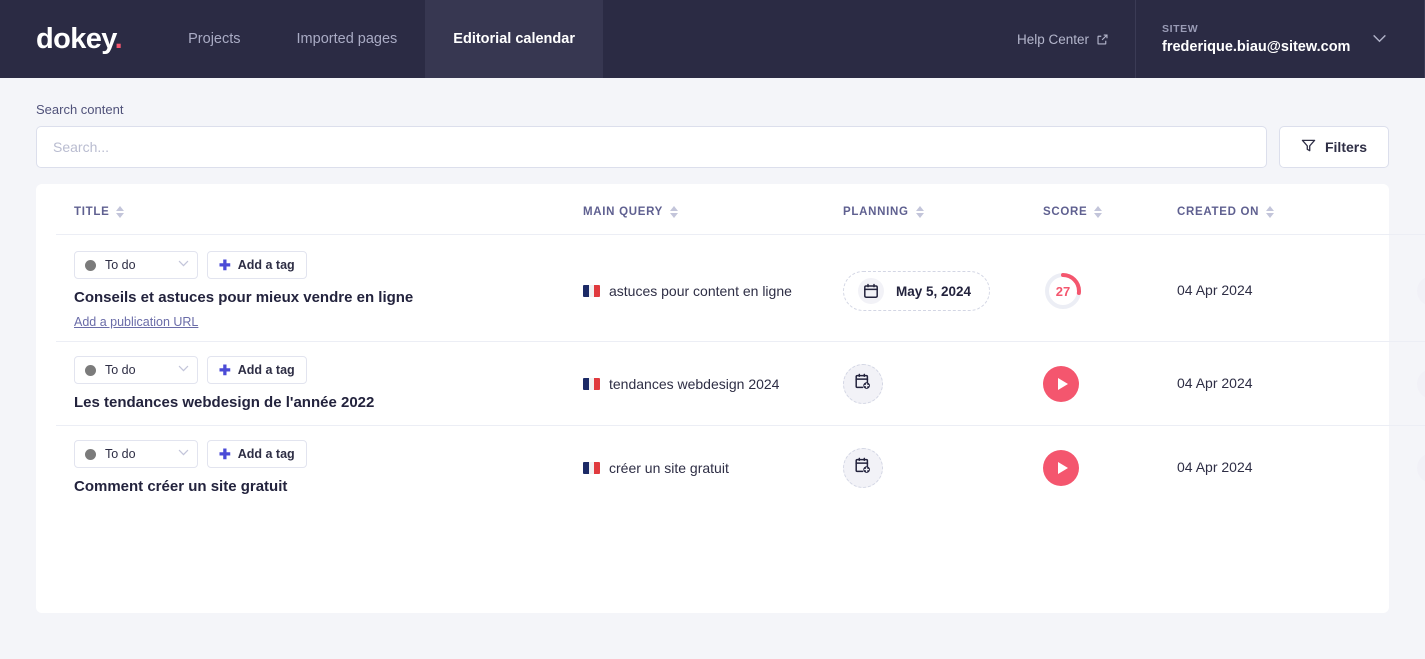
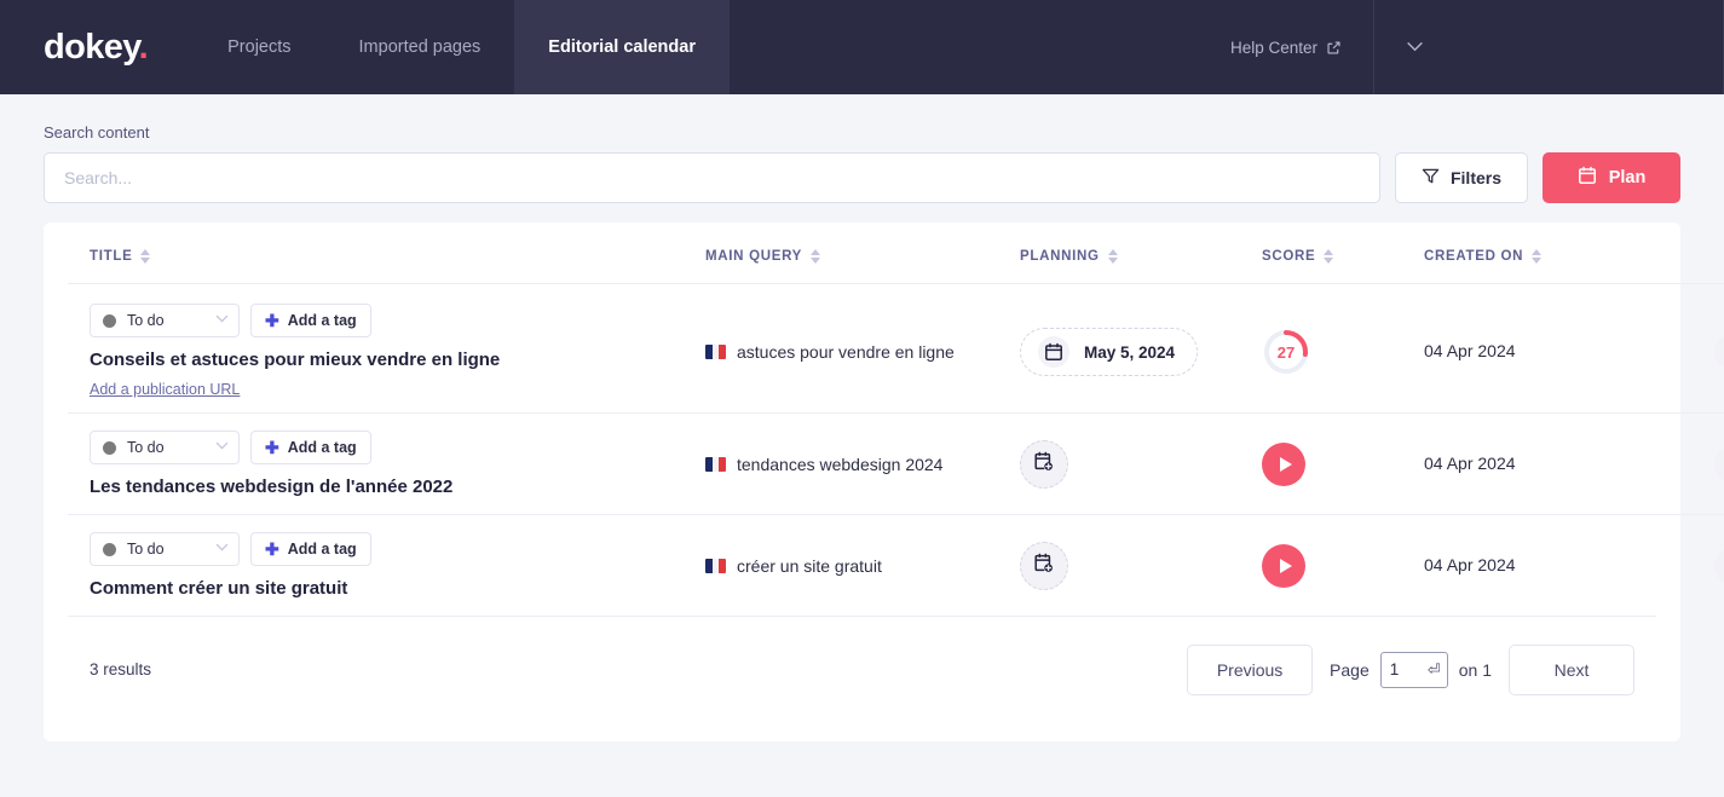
  dokey.
  Projects
  Imported pages
  Editorial calendar
  Help Center
- SITEW
- frederique.biau@sitew.com
  Search content
  Search...
  Filters
+ Plan
  TITLE	MAIN QUERY	PLANNING	SCORE	CREATED ON
- To do ✚ Add a tag Conseils et astuces pour mieux vendre en ligne Add a publication URL	astuces pour content en ligne	May 5, 2024	27	04 Apr 2024
+ To do ✚ Add a tag Conseils et astuces pour mieux vendre en ligne Add a publication URL	astuces pour vendre en ligne	May 5, 2024	27	04 Apr 2024
  To do ✚ Add a tag Les tendances webdesign de l'année 2022	tendances webdesign 2024			04 Apr 2024
  To do ✚ Add a tag Comment créer un site gratuit	créer un site gratuit			04 Apr 2024
+ 3 results
+ Previous
+ Page
+ 1
+ ⏎
+ on 1
+ Next
